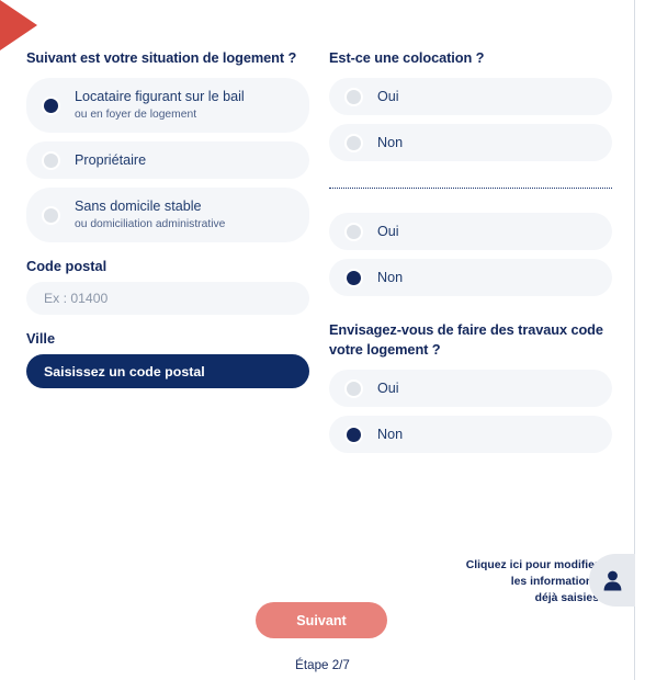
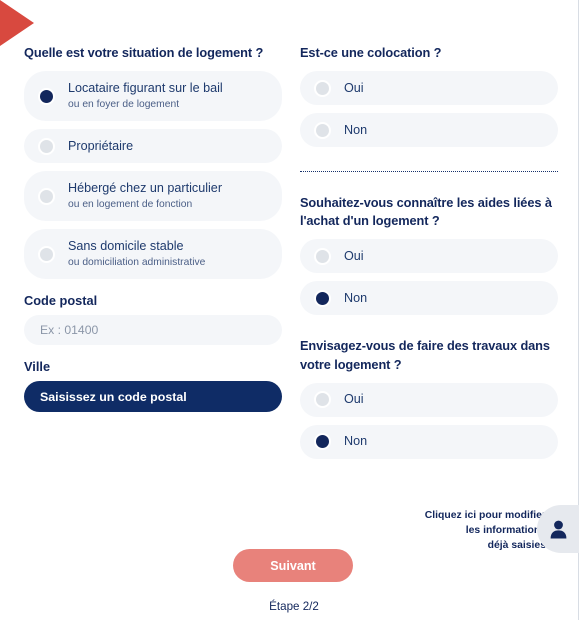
- Suivant est votre situation de logement ?
+ Quelle est votre situation de logement ?
  Locataire figurant sur le bail
  ou en foyer de logement
  Propriétaire
+ Hébergé chez un particulier
+ ou en logement de fonction
  Sans domicile stable
  ou domiciliation administrative
  Code postal
  Ex : 01400
  Ville
  Saisissez un code postal
  Est-ce une colocation ?
  Oui
  Non
+ Souhaitez-vous connaître les aides liées à l'achat d'un logement ?
  Oui
  Non
- Envisagez-vous de faire des travaux code votre logement ?
+ Envisagez-vous de faire des travaux dans votre logement ?
  Oui
  Non
  Cliquez ici pour modifie
  les informatio
  déjà saisie
  Suivant
- Étape 2/7
+ Étape 2/2
